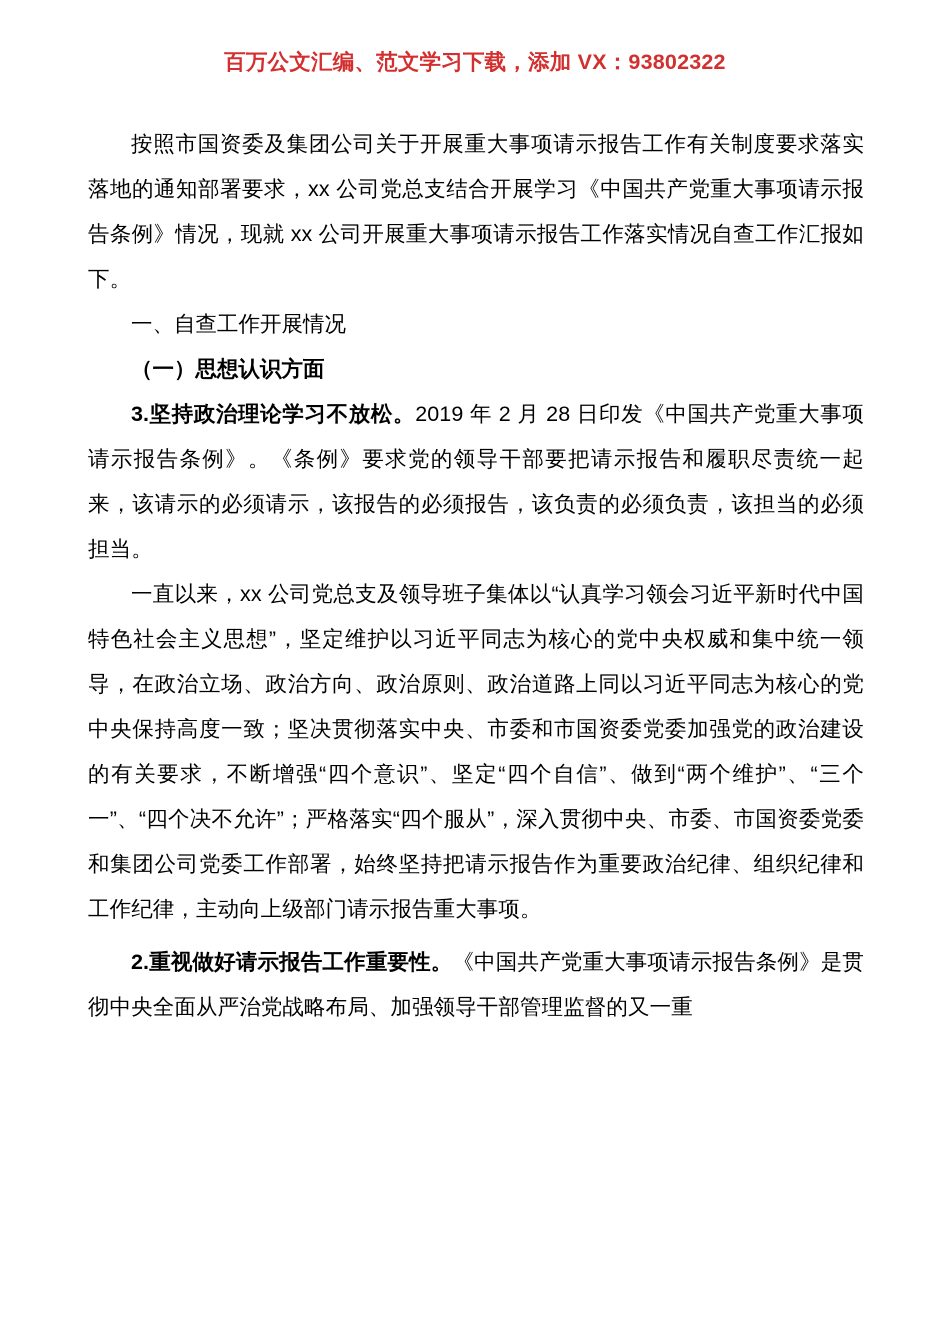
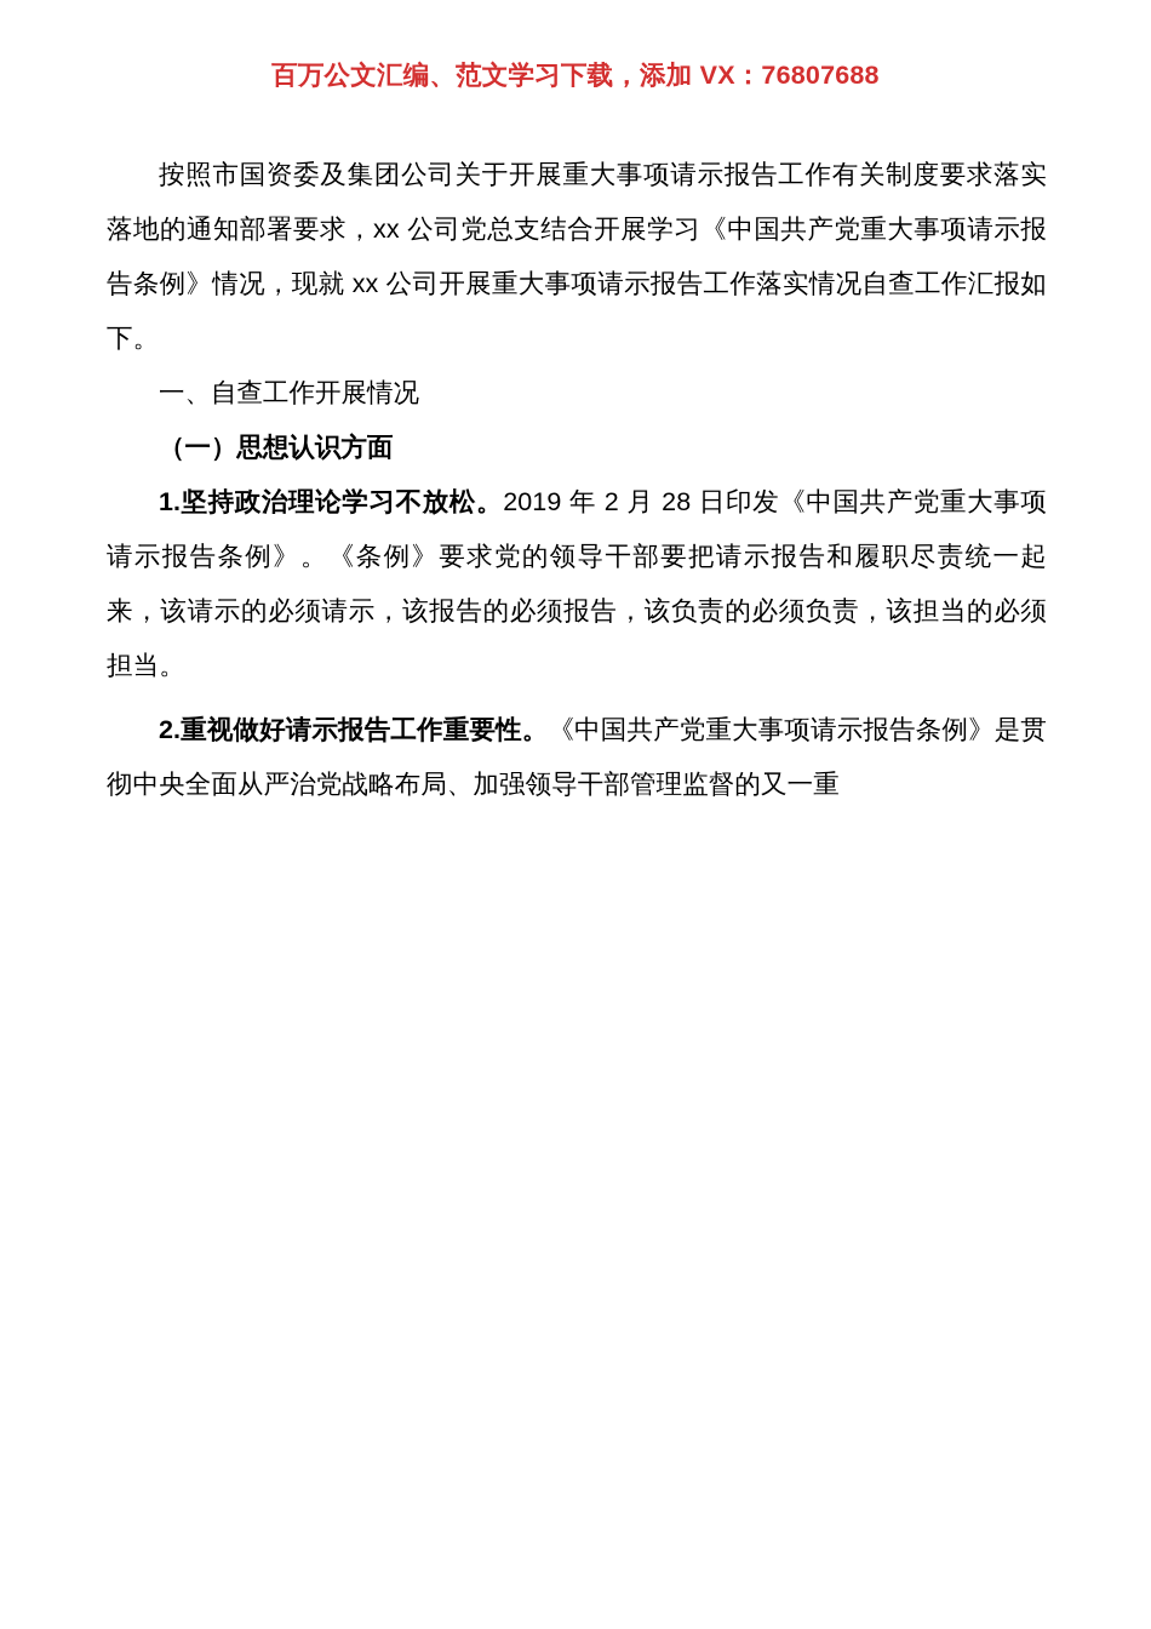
- 百万公文汇编、范文学习下载，添加 VX：93802322
+ 百万公文汇编、范文学习下载，添加 VX：76807688
  按照市国资委及集团公司关于开展重大事项请示报告工作有关制度要求落实落地的通知部署要求，xx 公司党总支结合开展学习《中国共产党重大事项请示报告条例》情况，现就 xx 公司开展重大事项请示报告工作落实情况自查工作汇报如下。
  一、自查工作开展情况
  （一）思想认识方面
- 3.坚持政治理论学习不放松。2019 年 2 月 28 日印发《中国共产党重大事项请示报告条例》。《条例》要求党的领导干部要把请示报告和履职尽责统一起来，该请示的必须请示，该报告的必须报告，该负责的必须负责，该担当的必须担当。
+ 1.坚持政治理论学习不放松。2019 年 2 月 28 日印发《中国共产党重大事项请示报告条例》。《条例》要求党的领导干部要把请示报告和履职尽责统一起来，该请示的必须请示，该报告的必须报告，该负责的必须负责，该担当的必须担当。
- 一直以来，xx 公司党总支及领导班子集体以“认真学习领会习近平新时代中国特色社会主义思想”，坚定维护以习近平同志为核心的党中央权威和集中统一领导，在政治立场、政治方向、政治原则、政治道路上同以习近平同志为核心的党中央保持高度一致；坚决贯彻落实中央、市委和市国资委党委加强党的政治建设的有关要求，不断增强“四个意识”、坚定“四个自信”、做到“两个维护”、“三个一”、“四个决不允许”；严格落实“四个服从”，深入贯彻中央、市委、市国资委党委和集团公司党委工作部署，始终坚持把请示报告作为重要政治纪律、组织纪律和工作纪律，主动向上级部门请示报告重大事项。
  2.重视做好请示报告工作重要性。《中国共产党重大事项请示报告条例》是贯彻中央全面从严治党战略布局、加强领导干部管理监督的又一重
